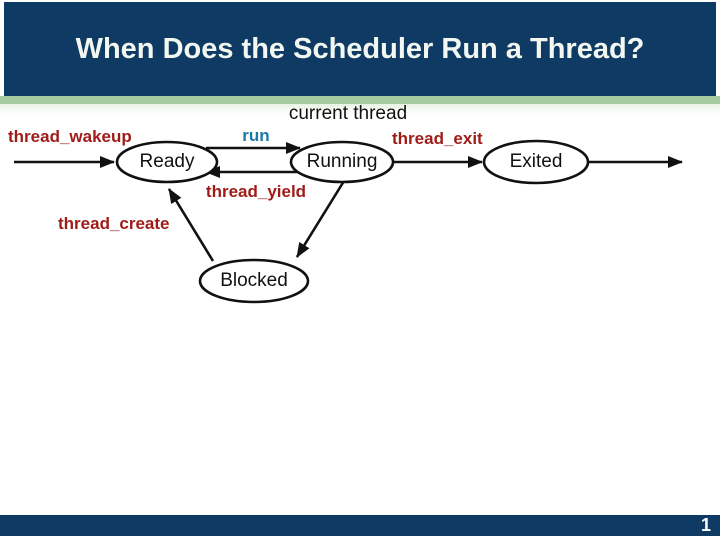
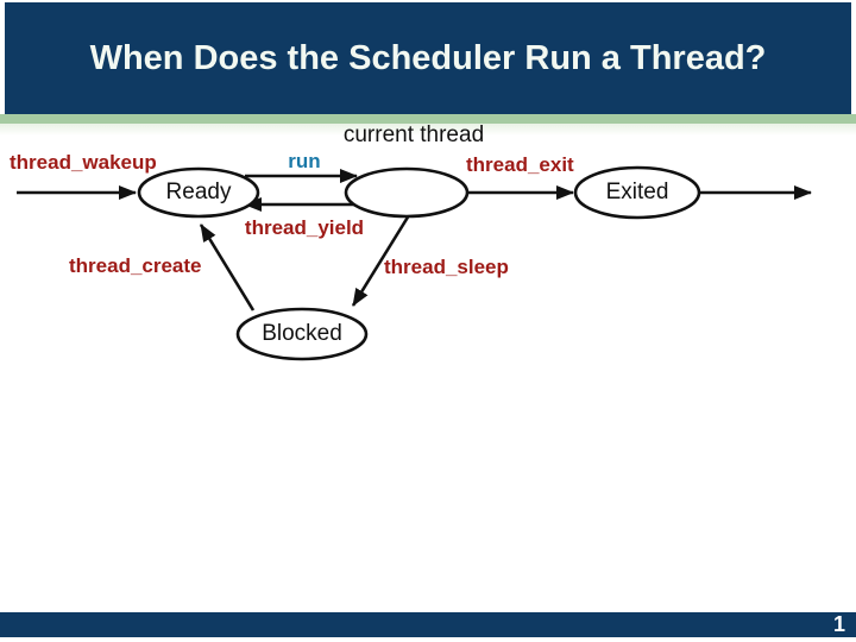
  When Does the Scheduler Run a Thread?
  current thread
  thread_wakeup
  run
  thread_exit
  thread_yield
  thread_create
+ thread_sleep
  Ready
- Running
  Exited
  Blocked
  1
